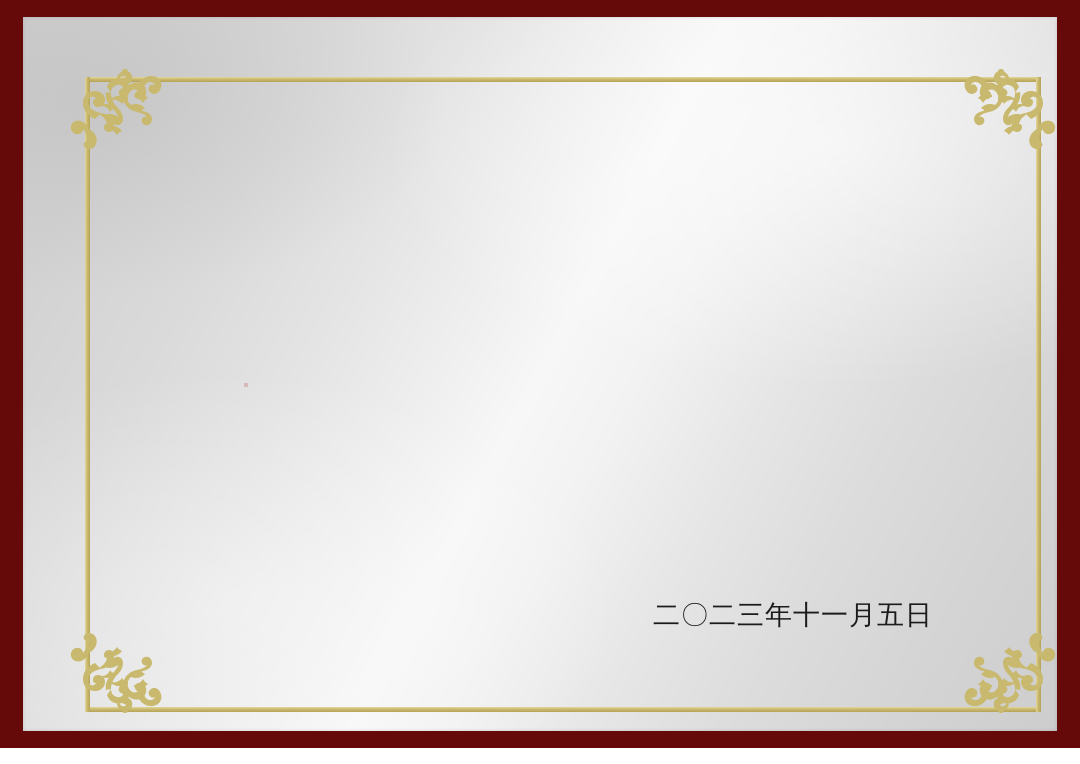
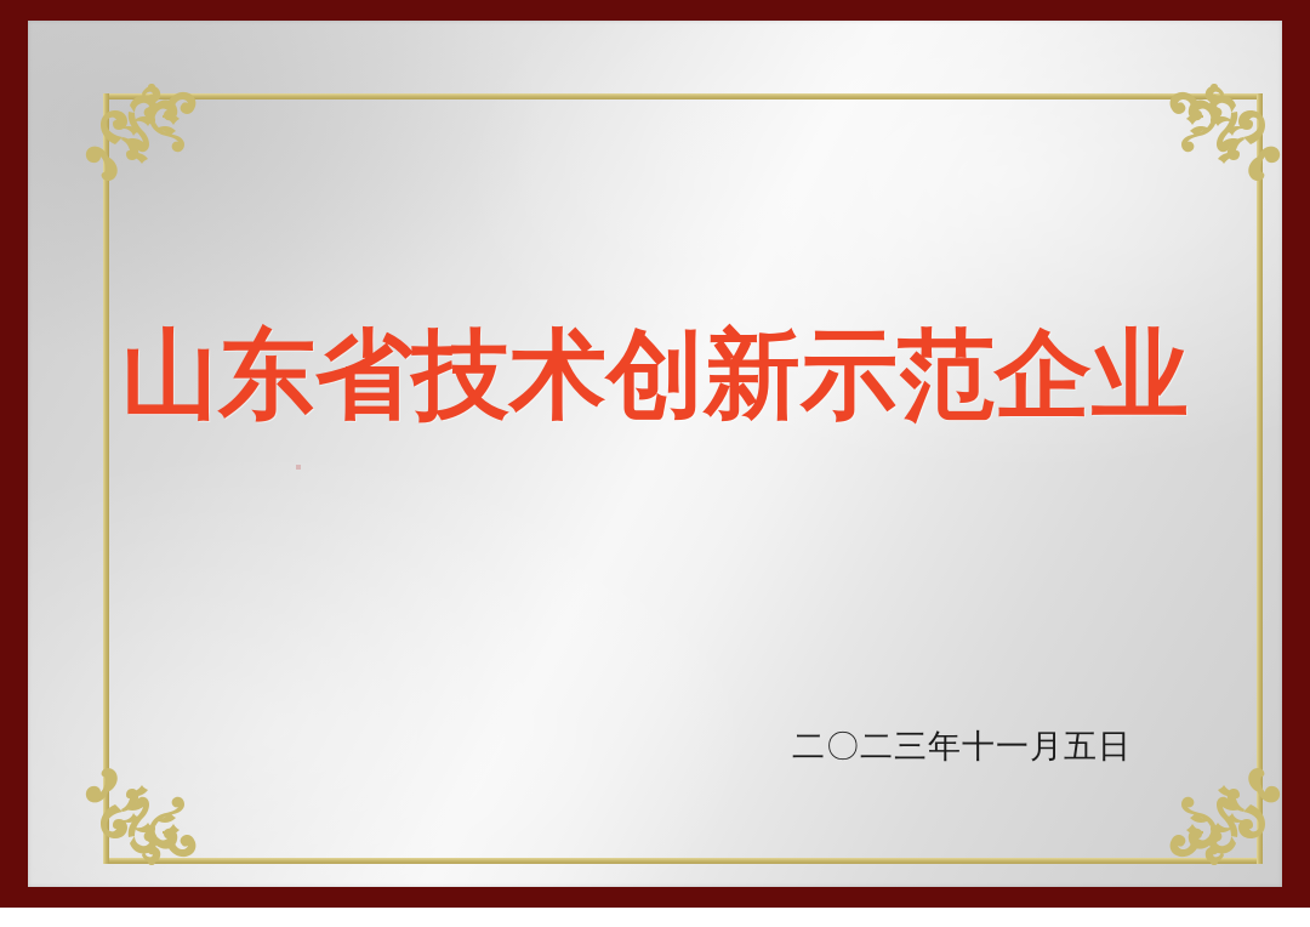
+ 山东省技术创新示范企业
  二〇二三年十一月五日
